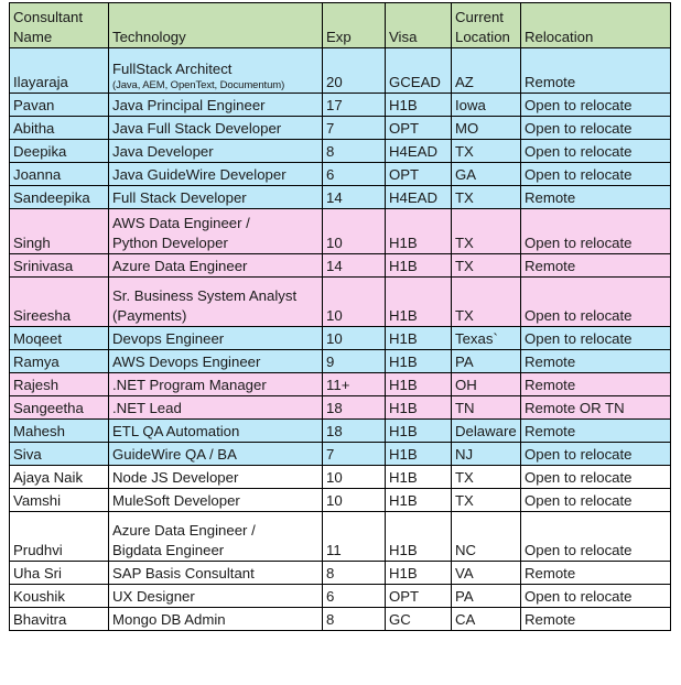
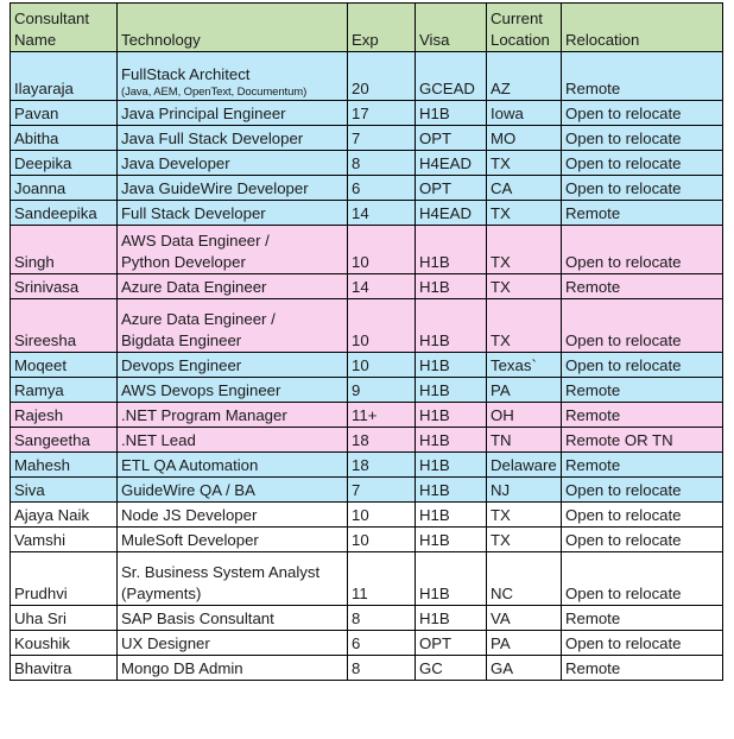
  Consultant Name	Technology	Exp	Visa	Current Location	Relocation
  Ilayaraja	FullStack Architect(Java, AEM, OpenText, Documentum)	20	GCEAD	AZ	Remote
  Pavan	Java Principal Engineer	17	H1B	Iowa	Open to relocate
  Abitha	Java Full Stack Developer	7	OPT	MO	Open to relocate
  Deepika	Java Developer	8	H4EAD	TX	Open to relocate
- Joanna	Java GuideWire Developer	6	OPT	GA	Open to relocate
+ Joanna	Java GuideWire Developer	6	OPT	CA	Open to relocate
  Sandeepika	Full Stack Developer	14	H4EAD	TX	Remote
  Singh	AWS Data Engineer / Python Developer	10	H1B	TX	Open to relocate
  Srinivasa	Azure Data Engineer	14	H1B	TX	Remote
- Sireesha	Sr. Business System Analyst (Payments)	10	H1B	TX	Open to relocate
+ Sireesha	Azure Data Engineer / Bigdata Engineer	10	H1B	TX	Open to relocate
  Moqeet	Devops Engineer	10	H1B	Texas`	Open to relocate
  Ramya	AWS Devops Engineer	9	H1B	PA	Remote
  Rajesh	.NET Program Manager	11+	H1B	OH	Remote
  Sangeetha	.NET Lead	18	H1B	TN	Remote OR TN
  Mahesh	ETL QA Automation	18	H1B	Delaware	Remote
  Siva	GuideWire QA / BA	7	H1B	NJ	Open to relocate
  Ajaya Naik	Node JS Developer	10	H1B	TX	Open to relocate
  Vamshi	MuleSoft Developer	10	H1B	TX	Open to relocate
- Prudhvi	Azure Data Engineer / Bigdata Engineer	11	H1B	NC	Open to relocate
+ Prudhvi	Sr. Business System Analyst (Payments)	11	H1B	NC	Open to relocate
  Uha Sri	SAP Basis Consultant	8	H1B	VA	Remote
  Koushik	UX Designer	6	OPT	PA	Open to relocate
- Bhavitra	Mongo DB Admin	8	GC	CA	Remote
+ Bhavitra	Mongo DB Admin	8	GC	GA	Remote
